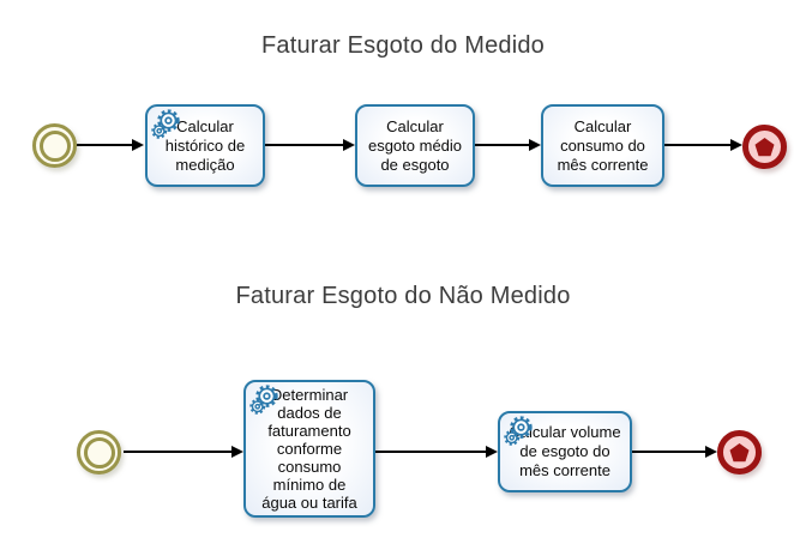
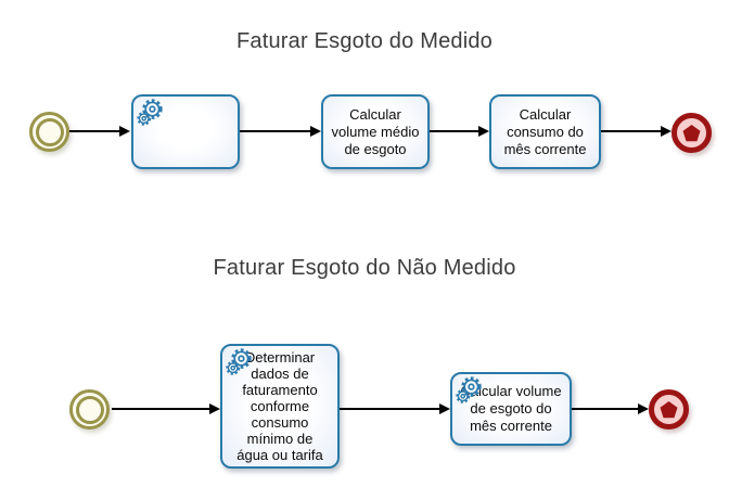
  Faturar Esgoto do Medido
- Calcular histórico de medição
- Calcular esgoto médio de esgoto
+ Calcular volume médio de esgoto
  Calcular consumo do mês corrente
  Faturar Esgoto do Não Medido
  eterminar dados de faturamento conforme consumo mínimo de água ou tarifa
  lcular volume de esgoto do mês corrente
